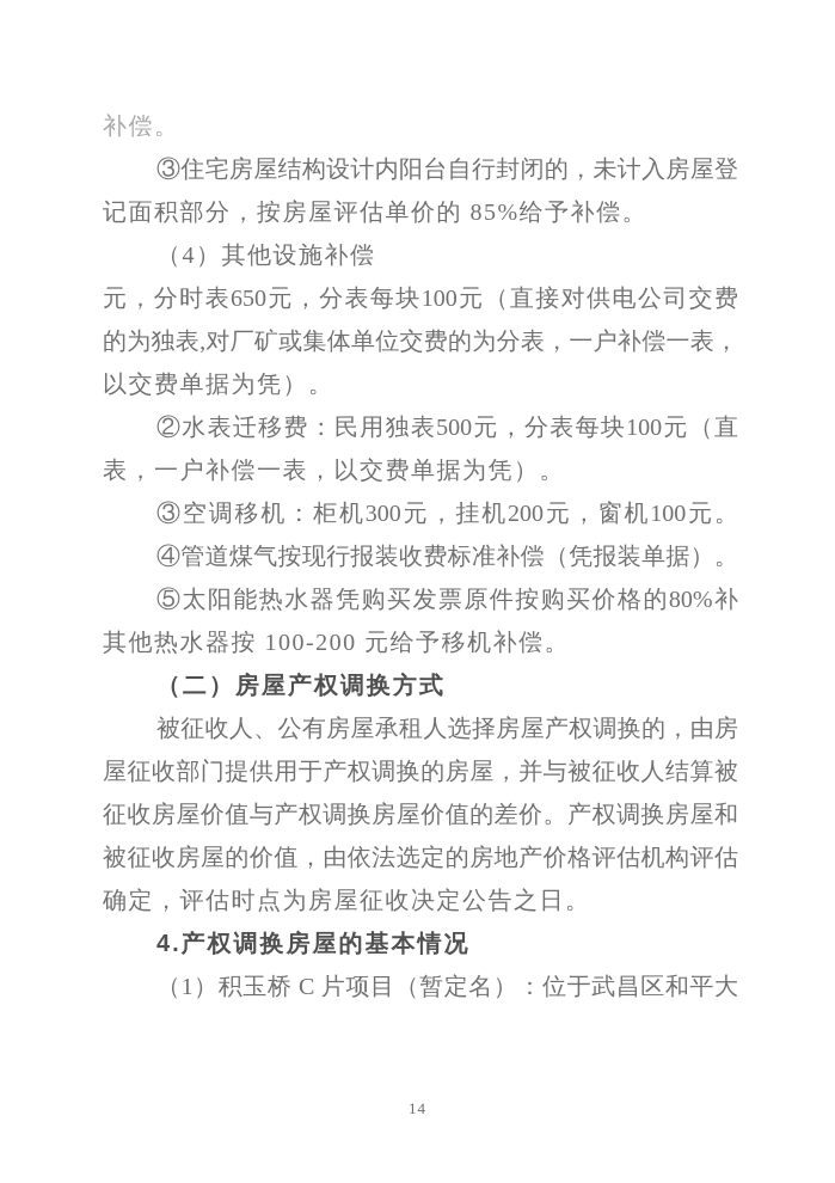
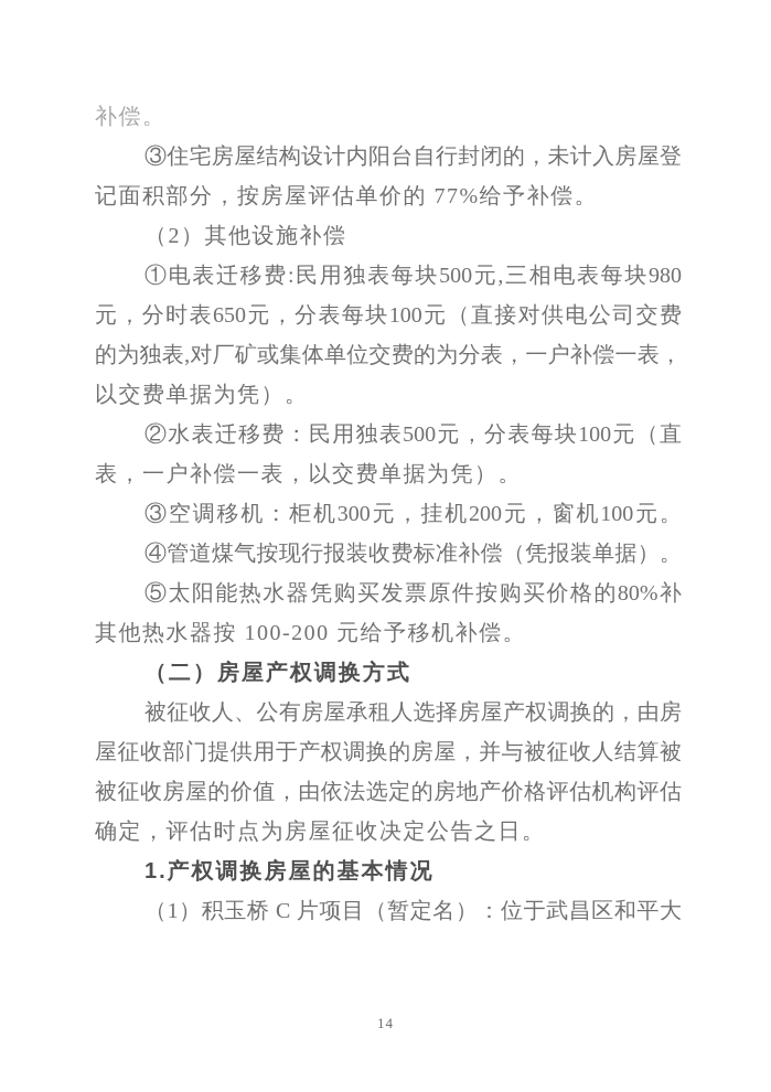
  补偿。
  ③住宅房屋结构设计内阳台自行封闭的，未计入房屋登
- 记面积部分，按房屋评估单价的 85%给予补偿。
+ 记面积部分，按房屋评估单价的 77%给予补偿。
- （4）其他设施补偿
+ （2）其他设施补偿
+ ①电表迁移费:民用独表每块500元,三相电表每块980
  元，分时表650元，分表每块100元（直接对供电公司交费
  的为独表,对厂矿或集体单位交费的为分表，一户补偿一表，
  以交费单据为凭）。
  ②水表迁移费：民用独表500元，分表每块100元（直
  表，一户补偿一表，以交费单据为凭）。
  ③空调移机：柜机300元，挂机200元，窗机100元。
  ④管道煤气按现行报装收费标准补偿（凭报装单据）。
  ⑤太阳能热水器凭购买发票原件按购买价格的80%补
  其他热水器按 100-200 元给予移机补偿。
  （二）房屋产权调换方式
  被征收人、公有房屋承租人选择房屋产权调换的，由房
  屋征收部门提供用于产权调换的房屋，并与被征收人结算被
- 征收房屋价值与产权调换房屋价值的差价。产权调换房屋和
  被征收房屋的价值，由依法选定的房地产价格评估机构评估
  确定，评估时点为房屋征收决定公告之日。
- 4.产权调换房屋的基本情况
+ 1.产权调换房屋的基本情况
  （1）积玉桥 C 片项目（暂定名）：位于武昌区和平大
  14
